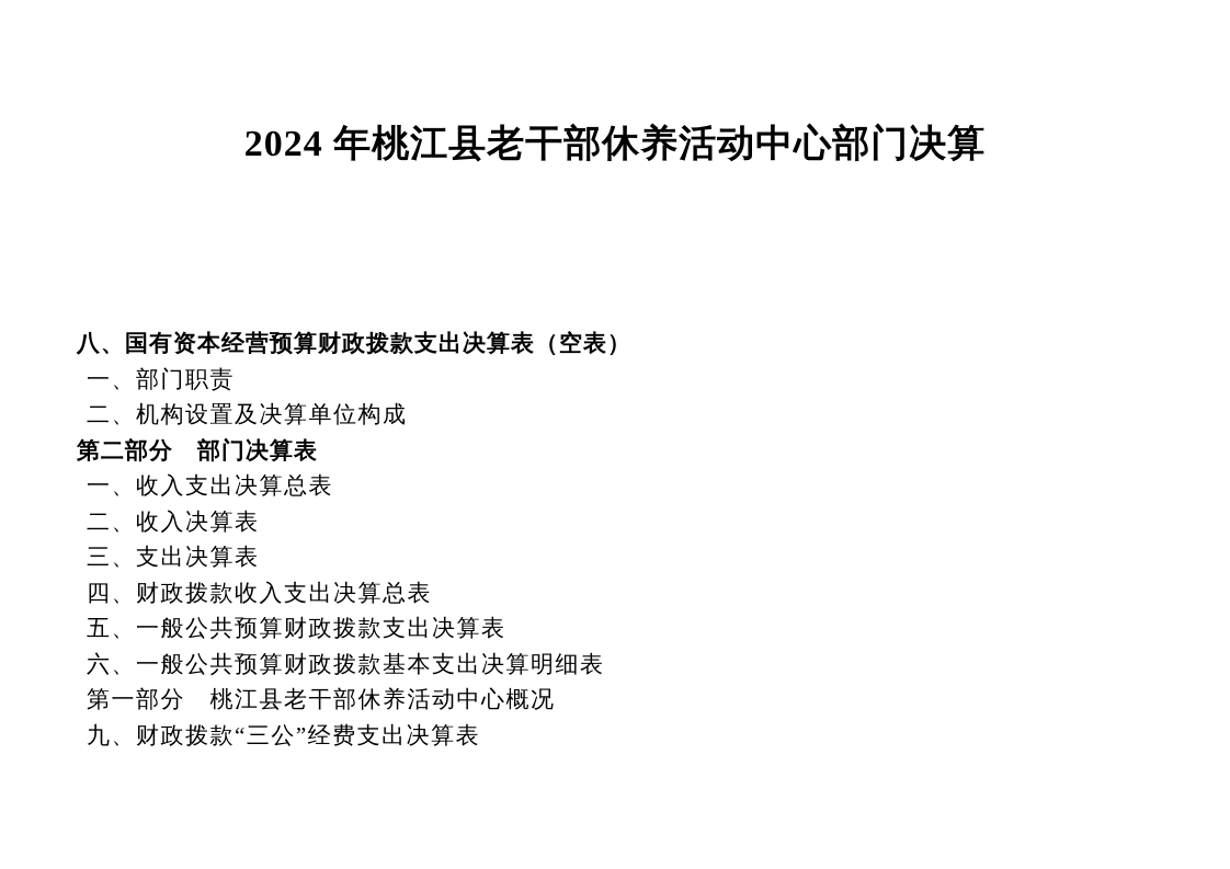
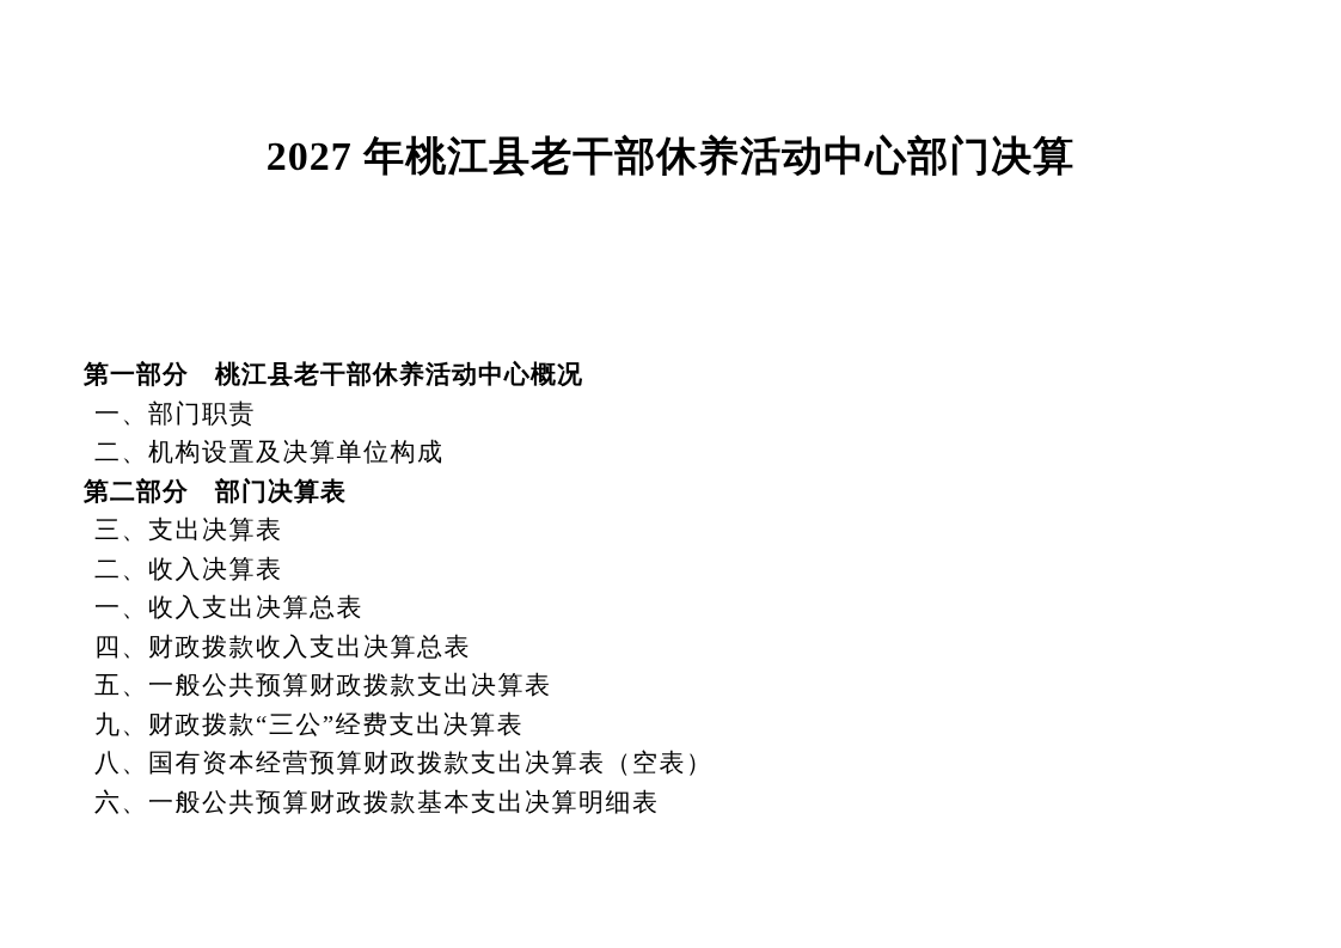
- 2024 年桃江县老干部休养活动中心部门决算
+ 2027 年桃江县老干部休养活动中心部门决算
- 八、国有资本经营预算财政拨款支出决算表（空表）
+ 第一部分 桃江县老干部休养活动中心概况
  一、部门职责
  二、机构设置及决算单位构成
  第二部分 部门决算表
- 一、收入支出决算总表
+ 三、支出决算表
  二、收入决算表
- 三、支出决算表
+ 一、收入支出决算总表
  四、财政拨款收入支出决算总表
  五、一般公共预算财政拨款支出决算表
- 六、一般公共预算财政拨款基本支出决算明细表
+ 九、财政拨款“三公”经费支出决算表
- 第一部分 桃江县老干部休养活动中心概况
+ 八、国有资本经营预算财政拨款支出决算表（空表）
- 九、财政拨款“三公”经费支出决算表
+ 六、一般公共预算财政拨款基本支出决算明细表
